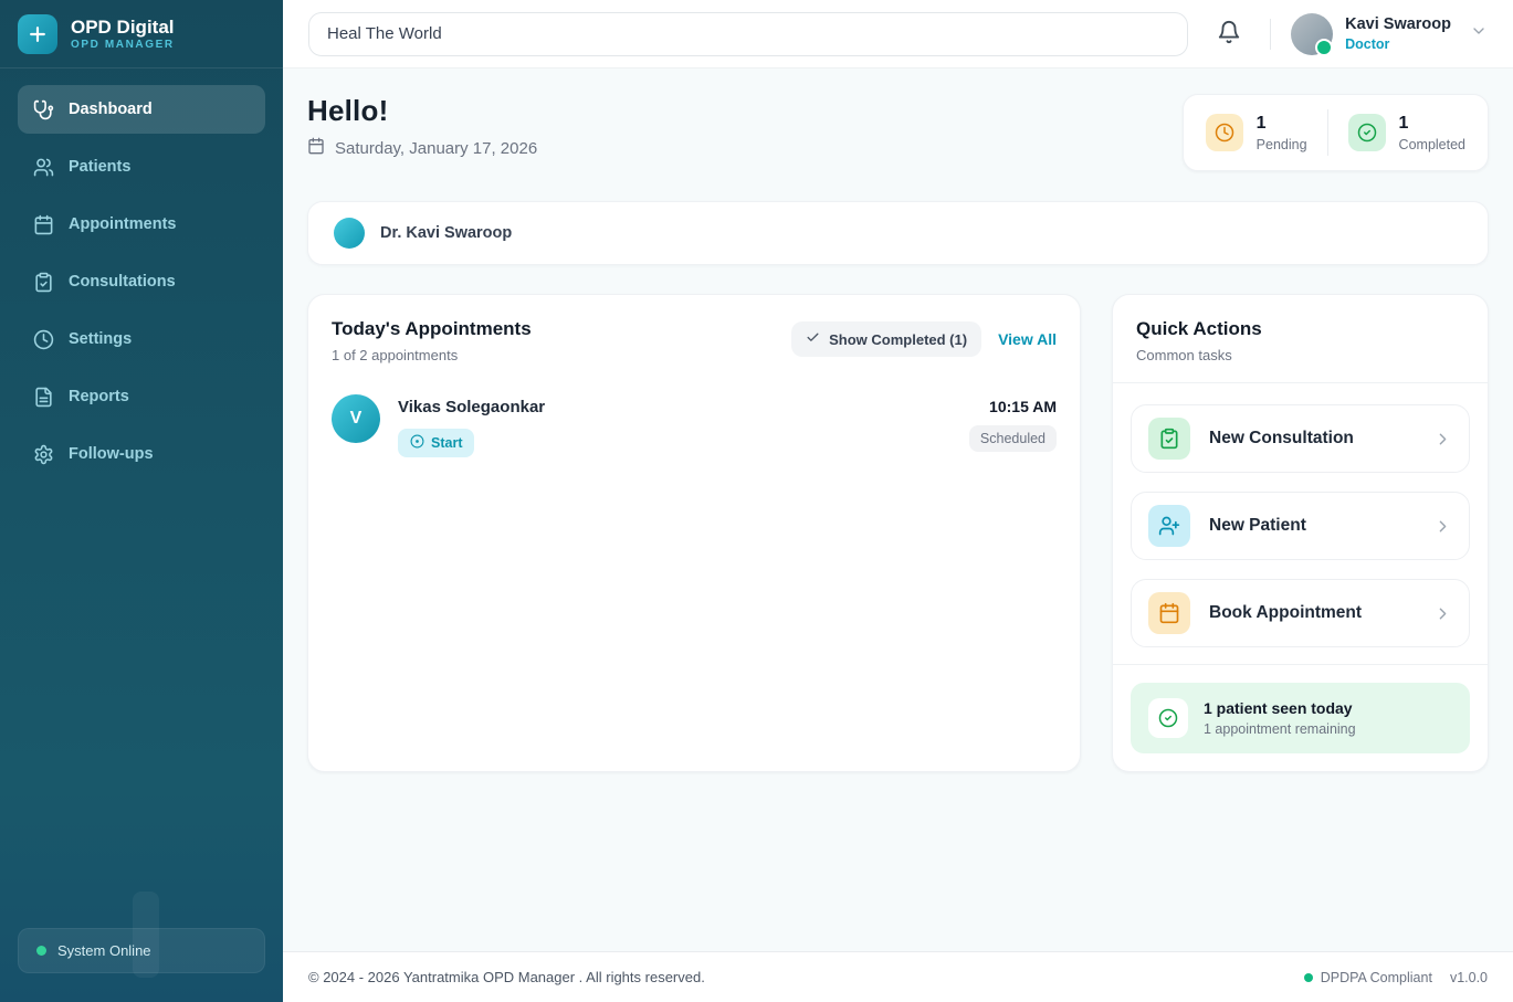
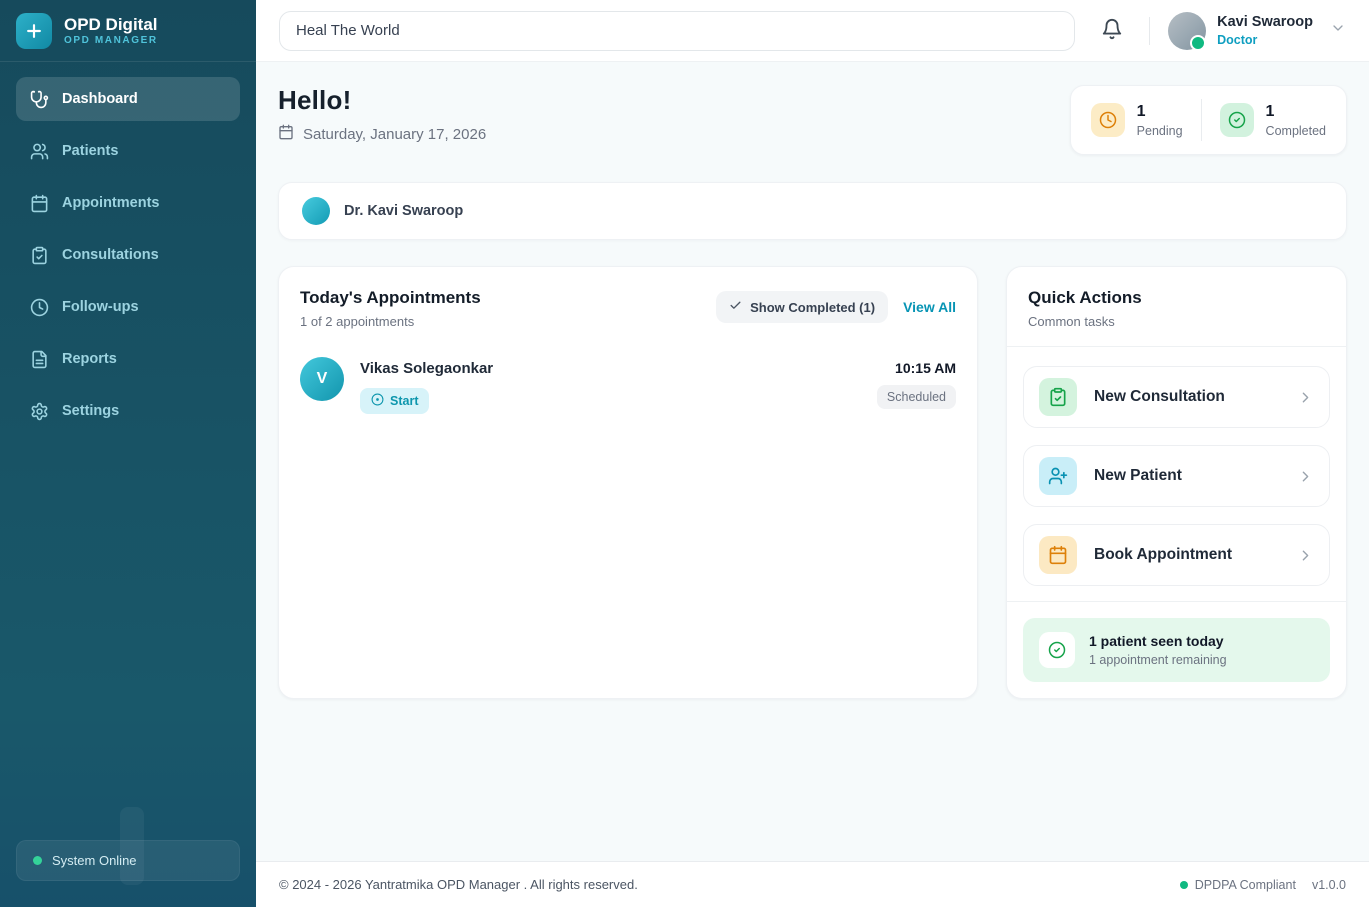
  OPD Digital
  OPD MANAGER
  Dashboard
  Patients
  Appointments
  Consultations
- Settings
+ Follow-ups
  Reports
- Follow-ups
+ Settings
  System Online
  Heal The World
  Kavi Swaroop
  Doctor
  Hello!
  Saturday, January 17, 2026
  1
  Pending
  1
  Completed
  Dr. Kavi Swaroop
  Today's Appointments
  1 of 2 appointments
  Show Completed (1)
  View All
  V
  Vikas Solegaonkar
  Start
  10:15 AM
  Scheduled
  Quick Actions
  Common tasks
  New Consultation
  New Patient
  Book Appointment
  1 patient seen today
  1 appointment remaining
  © 2024 - 2026 Yantratmika OPD Manager . All rights reserved.
  DPDPA Compliant
  v1.0.0
